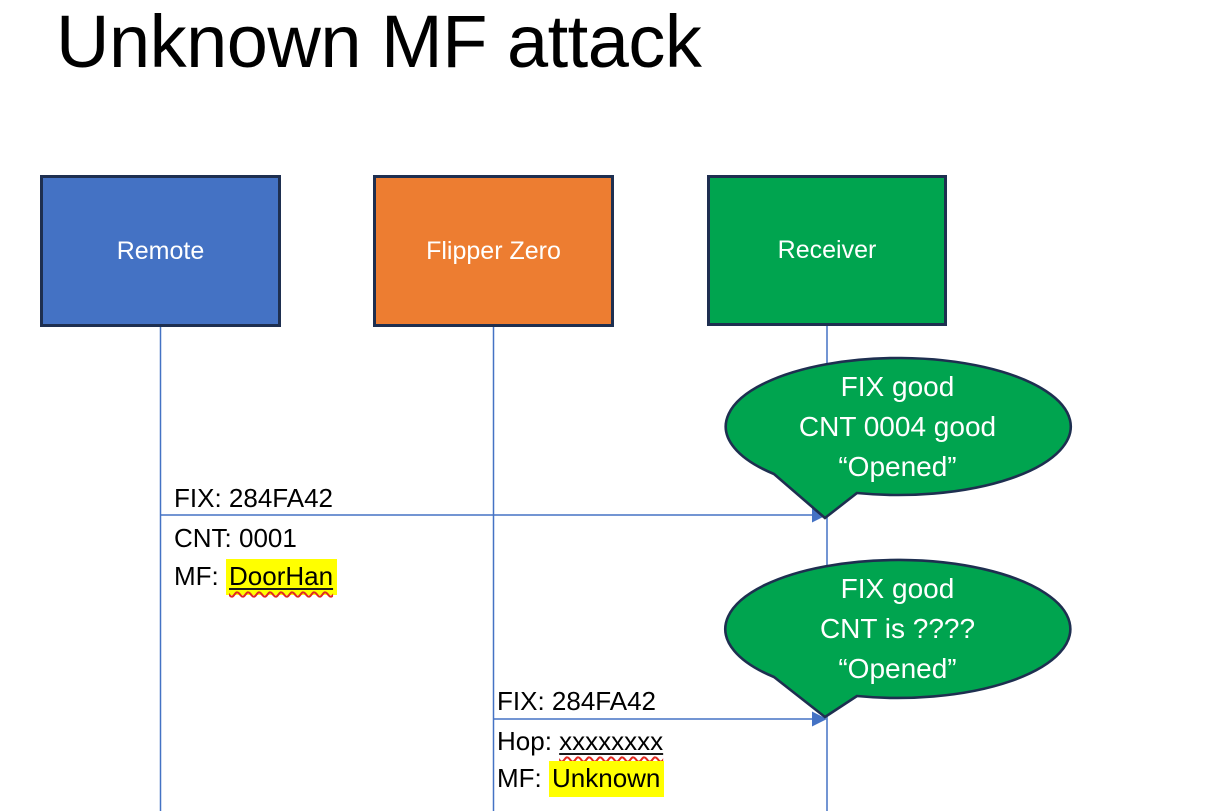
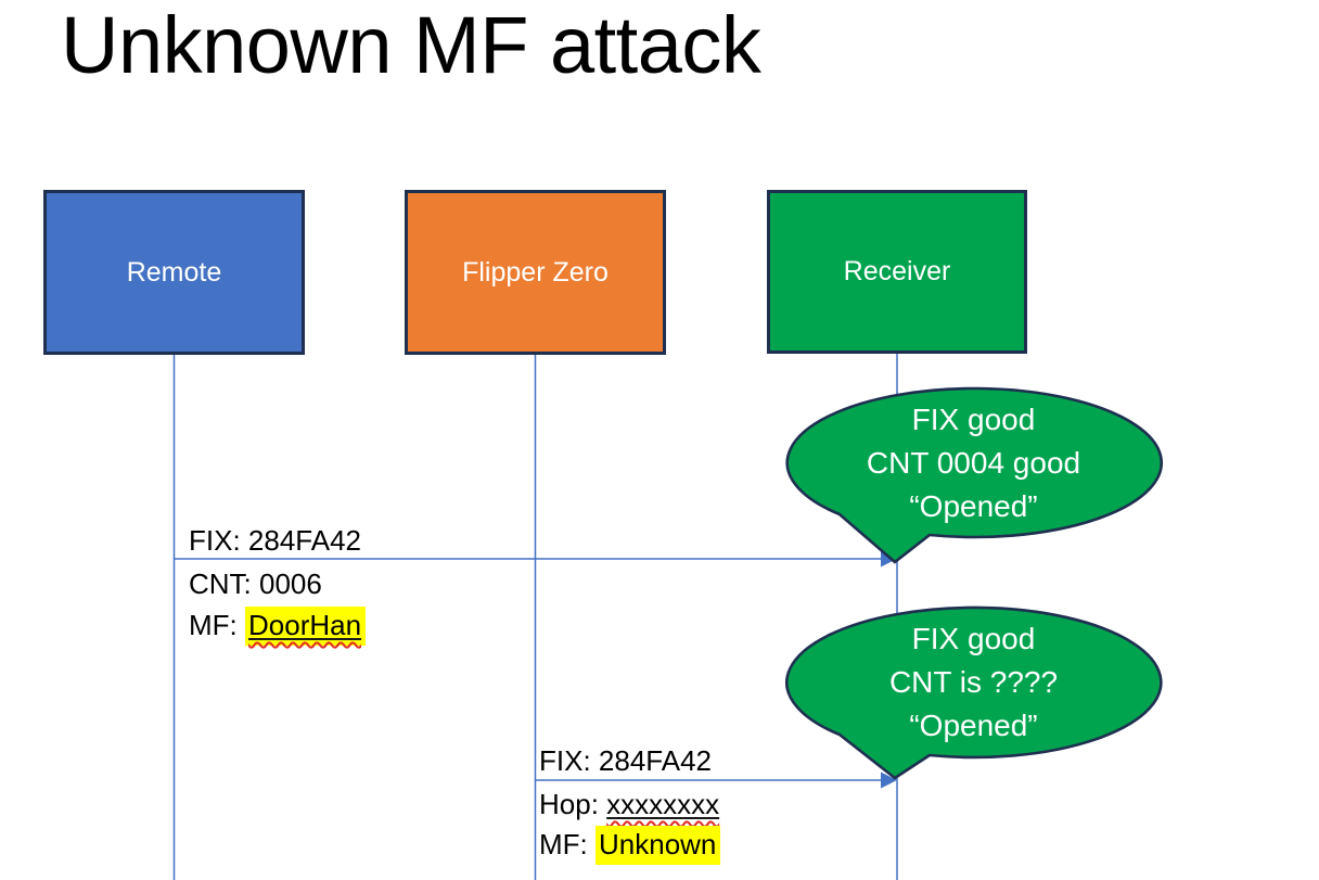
  Unknown MF attack
  Remote
  Flipper Zero
  Receiver
  FIX: 284FA42
- CNT: 0001
+ CNT: 0006
  MF: DoorHan
  FIX: 284FA42
  Hop: xxxxxxxx
  MF: Unknown
  FIX good
  CNT 0004 good
  “Opened”
  FIX good
  CNT is ????
  “Opened”
